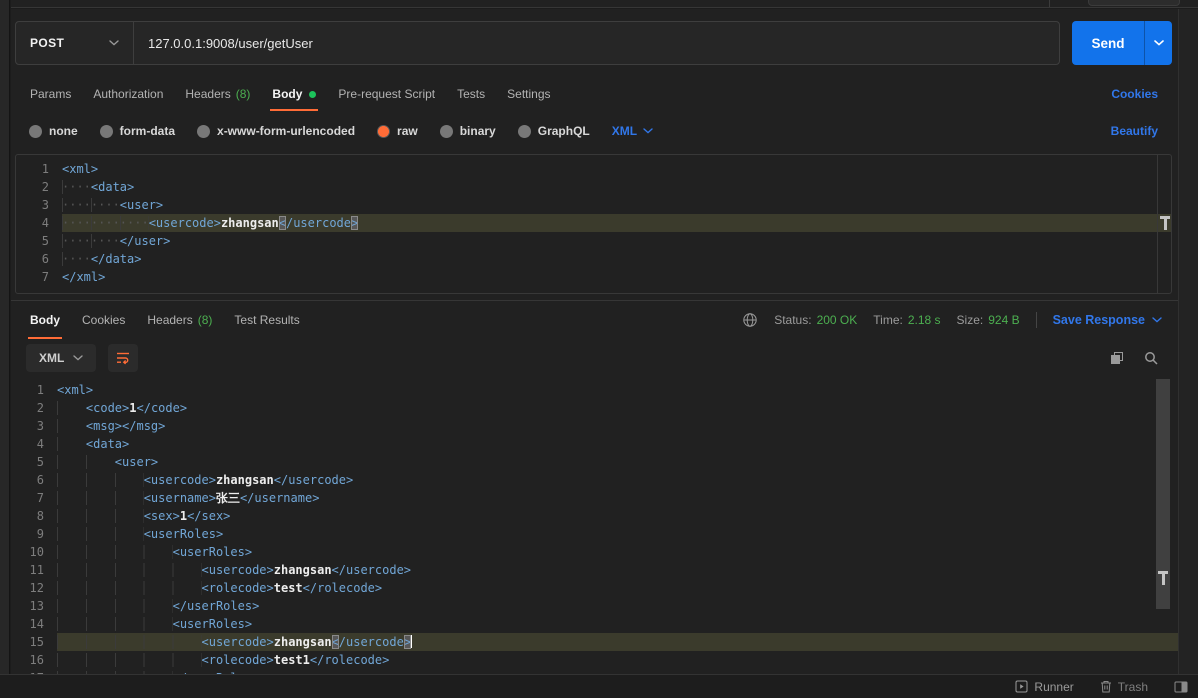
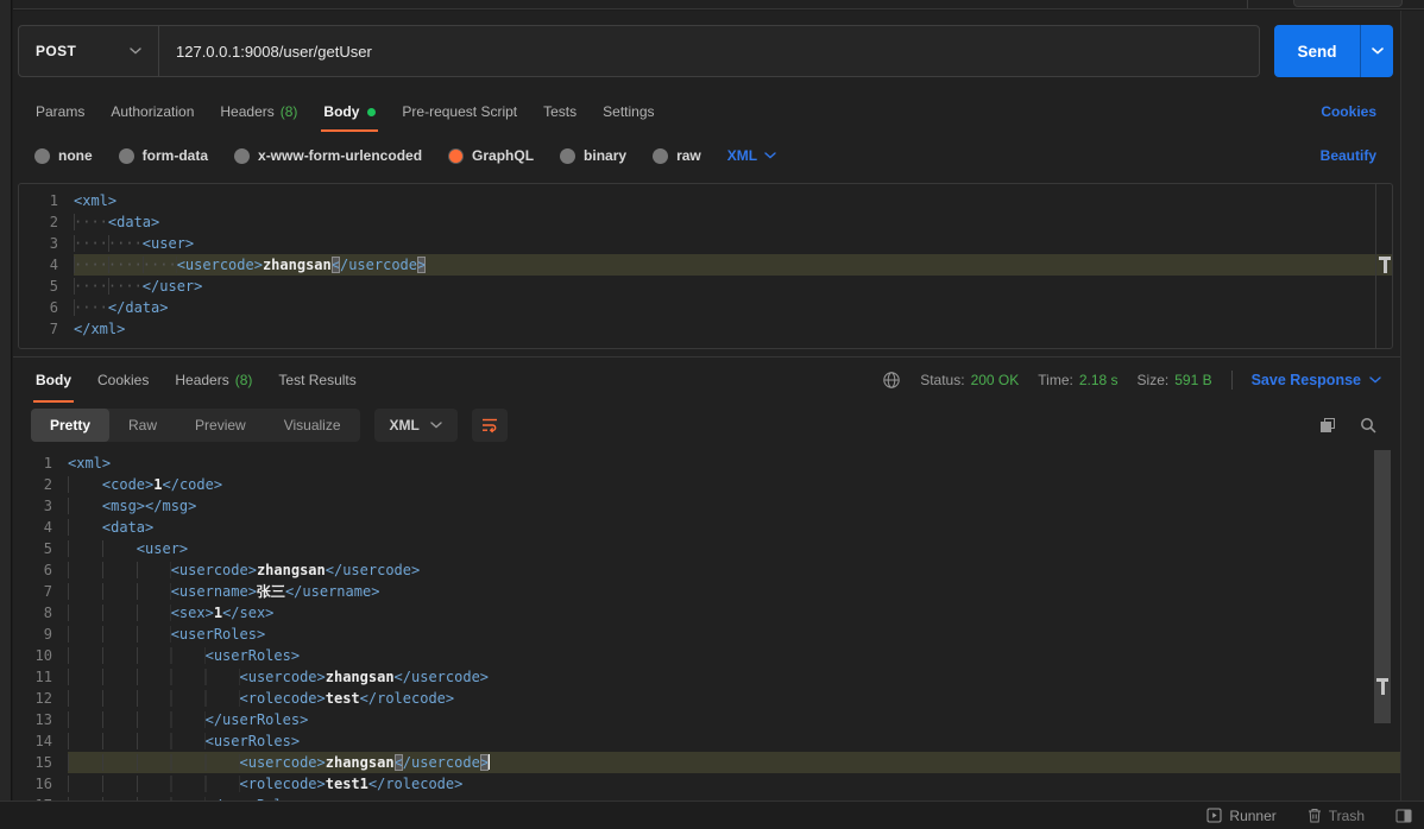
  POST
  127.0.0.1:9008/user/getUser
  Send
  Params
  Authorization
  Headers
  (8)
  Body
  Pre-request Script
  Tests
  Settings
  Cookies
  none
  form-data
  x-www-form-urlencoded
- raw
+ GraphQL
  binary
- GraphQL
+ raw
  XML
  Beautify
  1
  <xml>
  2
  ····<data>
  3
  ········<user>
  4
  ············<usercode>zhangsan</usercode>
  5
  ········</user>
  6
  ····</data>
  7
  </xml>
  Body
  Cookies
  Headers
  (8)
  Test Results
  Status:
  200 OK
  Time:
  2.18 s
  Size:
- 924 B
+ 591 B
  Save Response
+ Pretty
+ Raw
+ Preview
+ Visualize
  XML
  1
  <xml>
  2
  <code>1</code>
  3
  <msg></msg>
  4
  <data>
  5
  <user>
  6
  <usercode>zhangsan</usercode>
  7
  <username>张三</username>
  8
  <sex>1</sex>
  9
  <userRoles>
  10
  <userRoles>
  11
  <usercode>zhangsan</usercode>
  12
  <rolecode>test</rolecode>
  13
  </userRoles>
  14
  <userRoles>
  15
  <usercode>zhangsan</usercode>
  16
  <rolecode>test1</rolecode>
  Runner
  Trash
